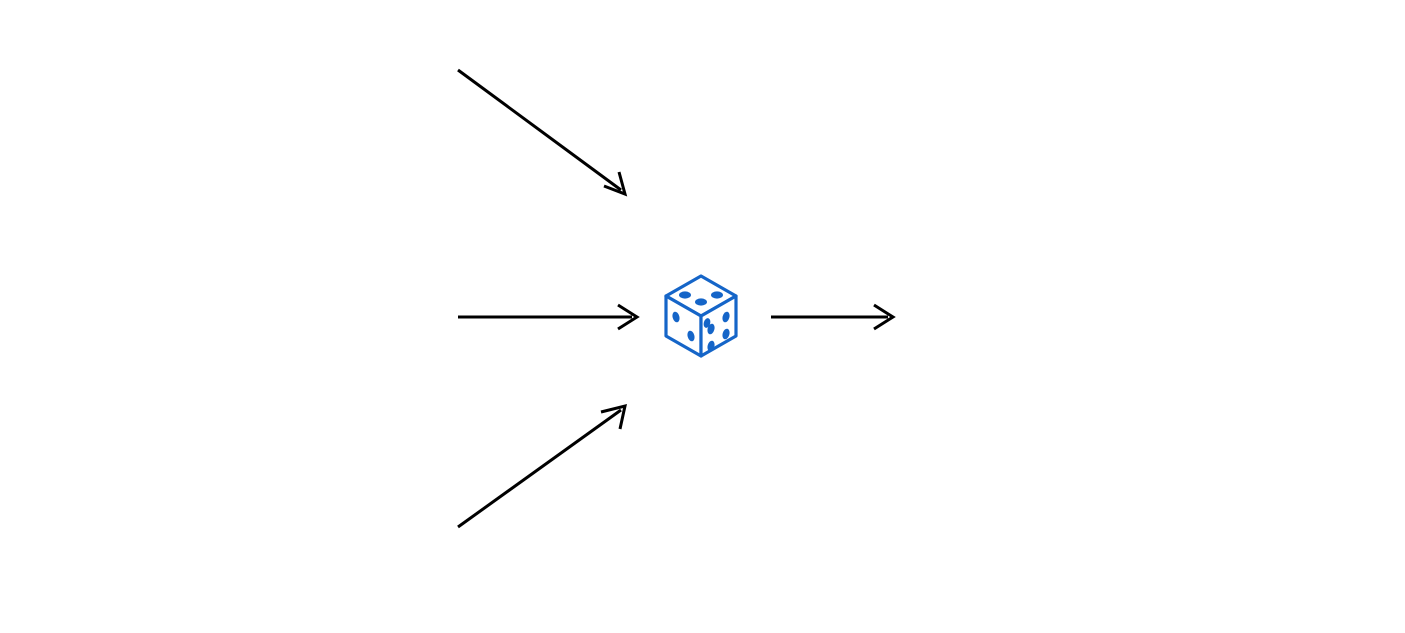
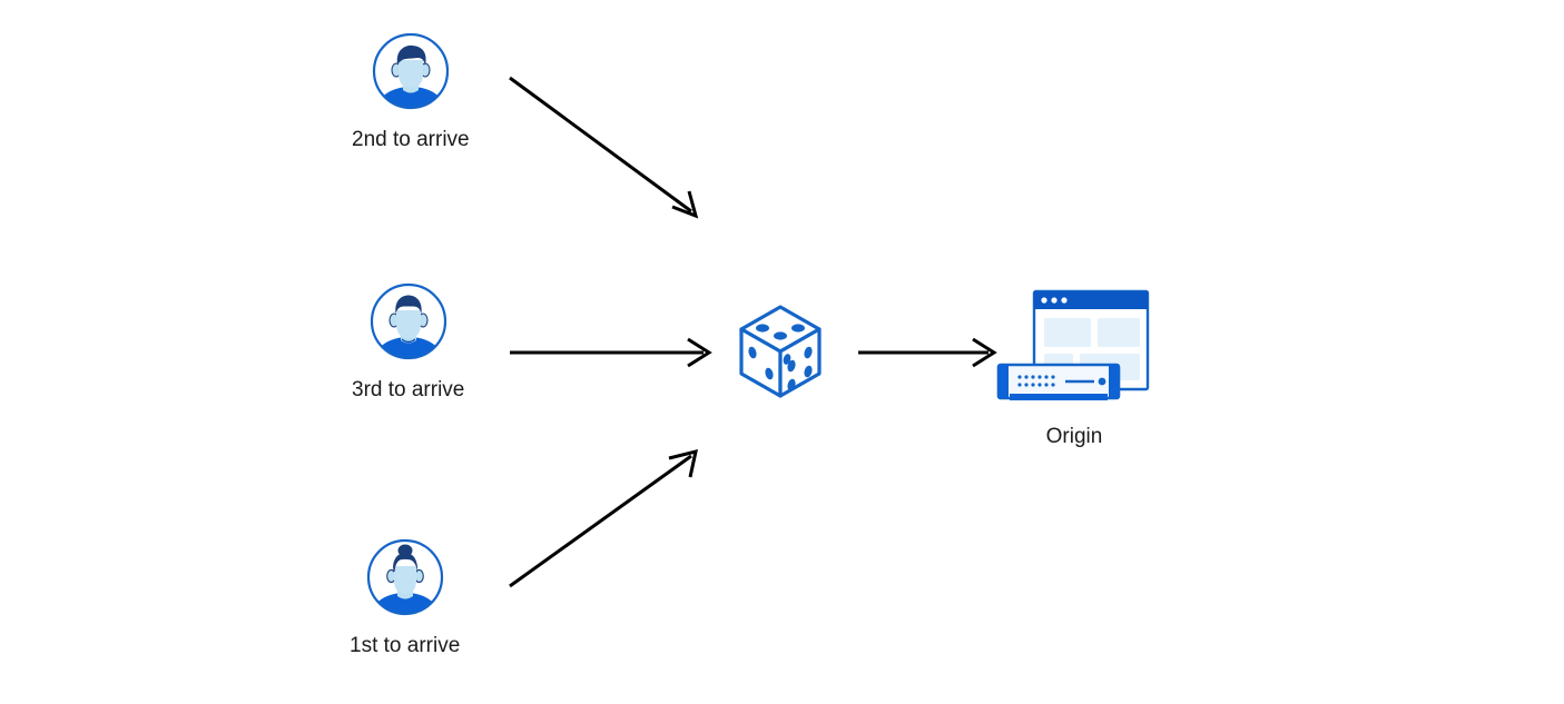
+ 2nd to arrive
+ 3rd to arrive
+ 1st to arrive
+ Origin
